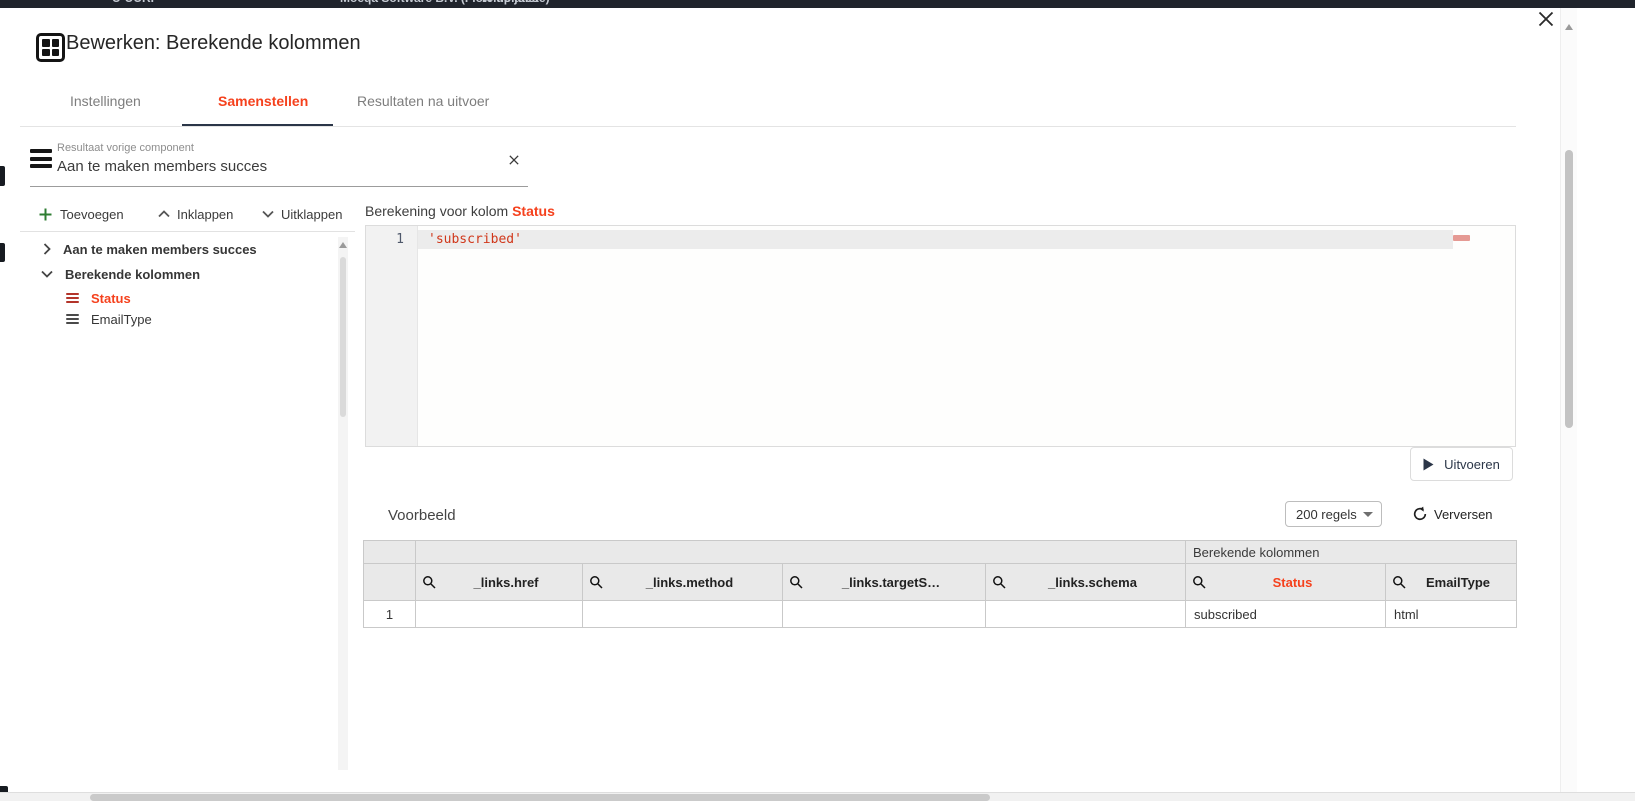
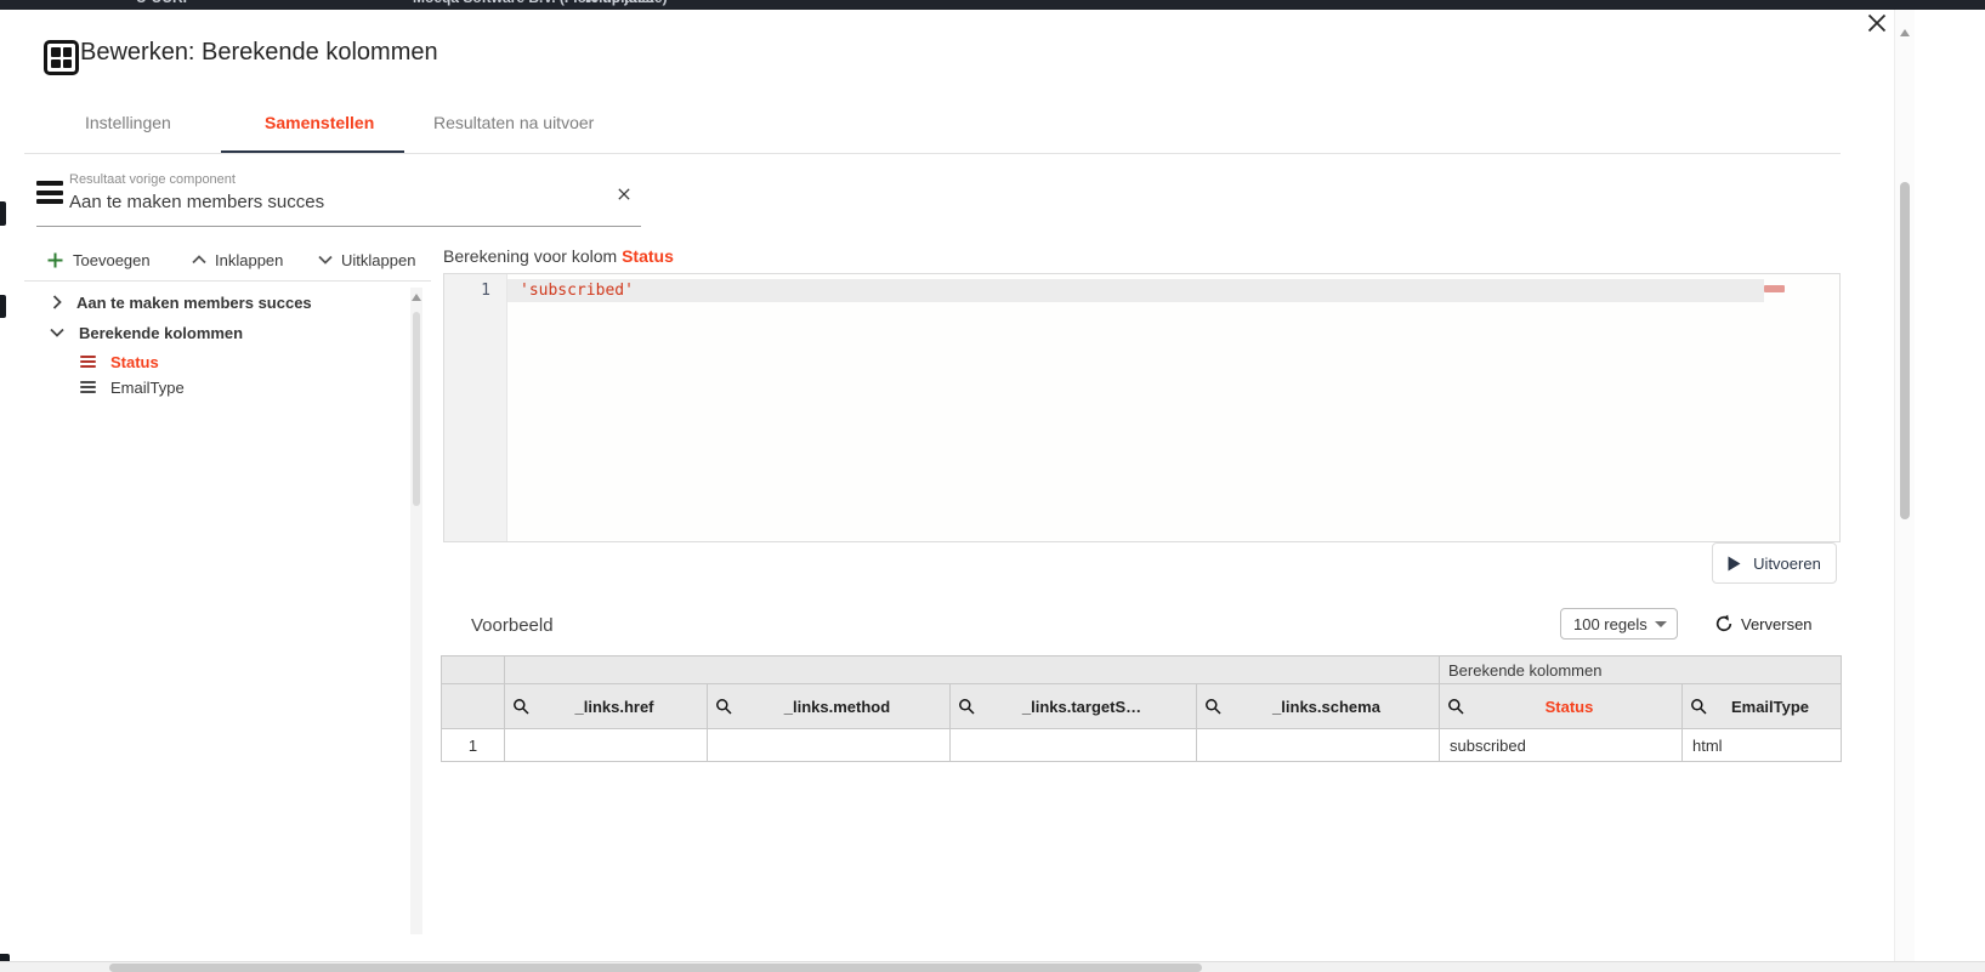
  Bewerken: Berekende kolommen
  Instellingen
  Samenstellen
  Resultaten na uitvoer
  Resultaat vorige component
  Aan te maken members succes
  Toevoegen
  Inklappen
  Uitklappen
  Aan te maken members succes
  Berekende kolommen
  Status
  EmailType
  Berekening voor kolom Status
  1
  'subscribed'
  Uitvoeren
  Voorbeeld
- 200 regels
+ 100 regels
  Verversen
  		Berekende kolommen
  	_links.href	_links.method	_links.targetS…	_links.schema	Status	EmailType
  1					subscribed	html
